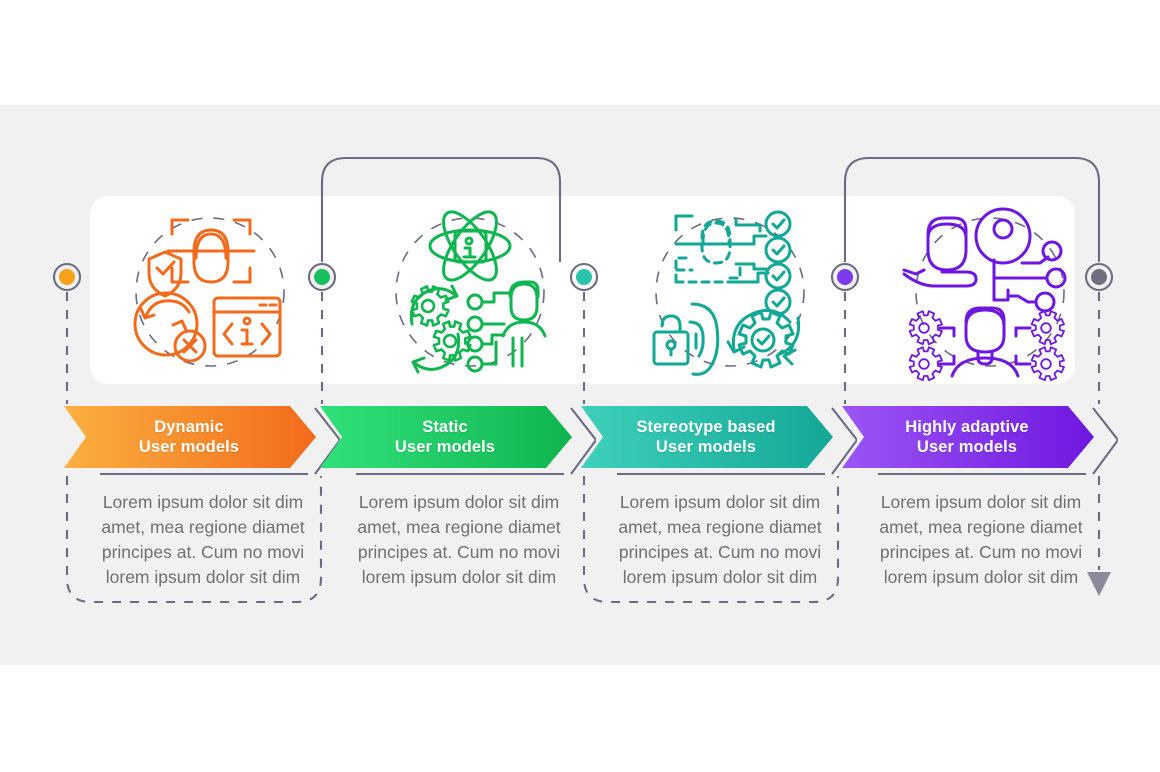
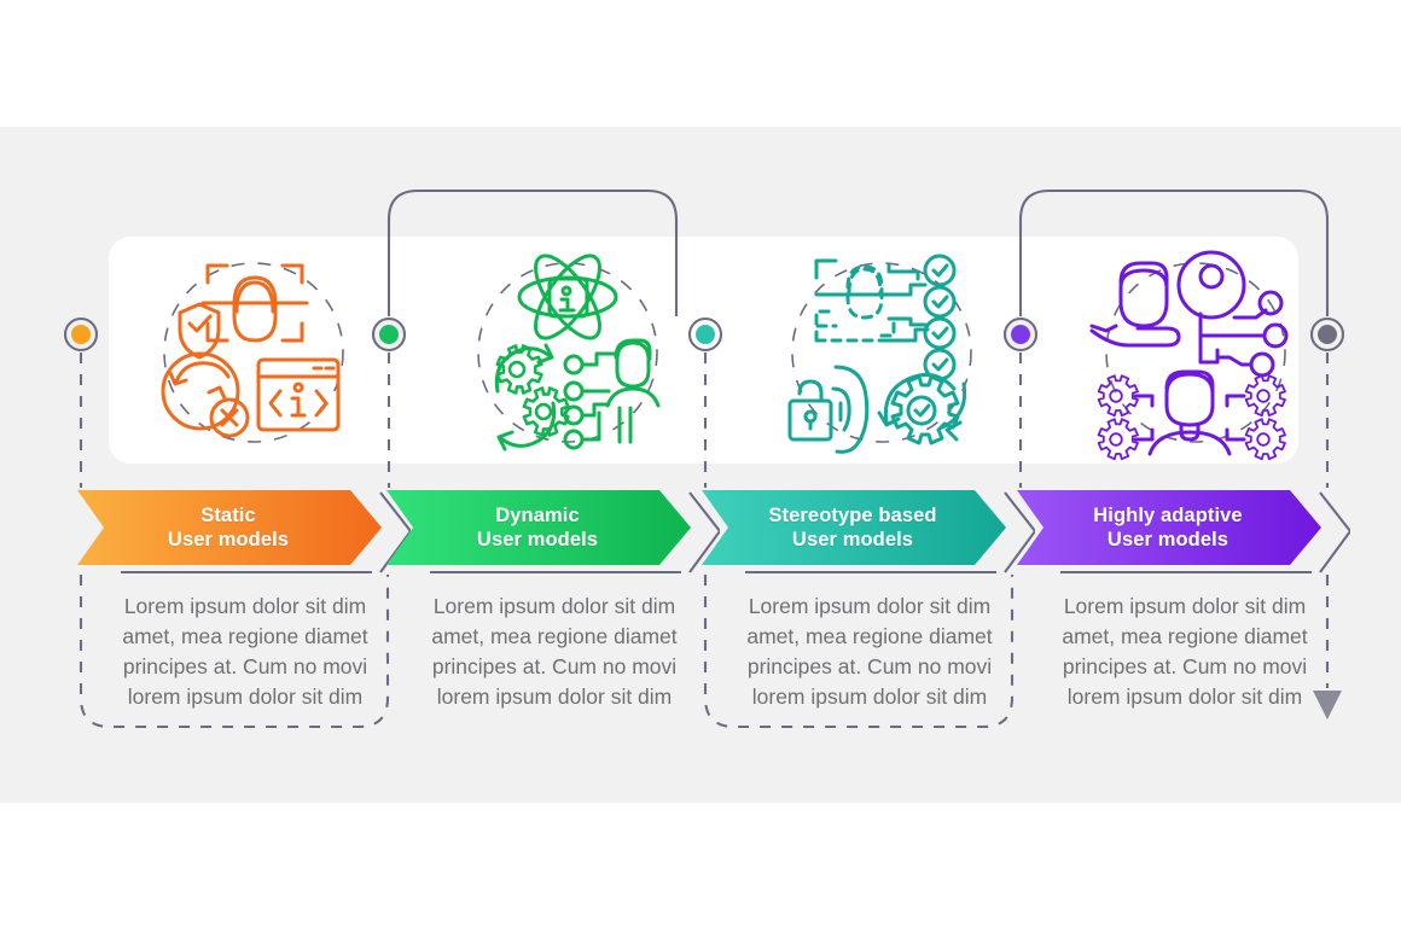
- Dynamic
+ Static
  User models
  Lorem ipsum dolor sit dim amet, mea regione diamet principes at. Cum no movi lorem ipsum dolor sit dim
- Static
+ Dynamic
  User models
  Lorem ipsum dolor sit dim amet, mea regione diamet principes at. Cum no movi lorem ipsum dolor sit dim
  Stereotype based
  User models
  Lorem ipsum dolor sit dim amet, mea regione diamet principes at. Cum no movi lorem ipsum dolor sit dim
  Highly adaptive
  User models
  Lorem ipsum dolor sit dim amet, mea regione diamet principes at. Cum no movi lorem ipsum dolor sit dim
